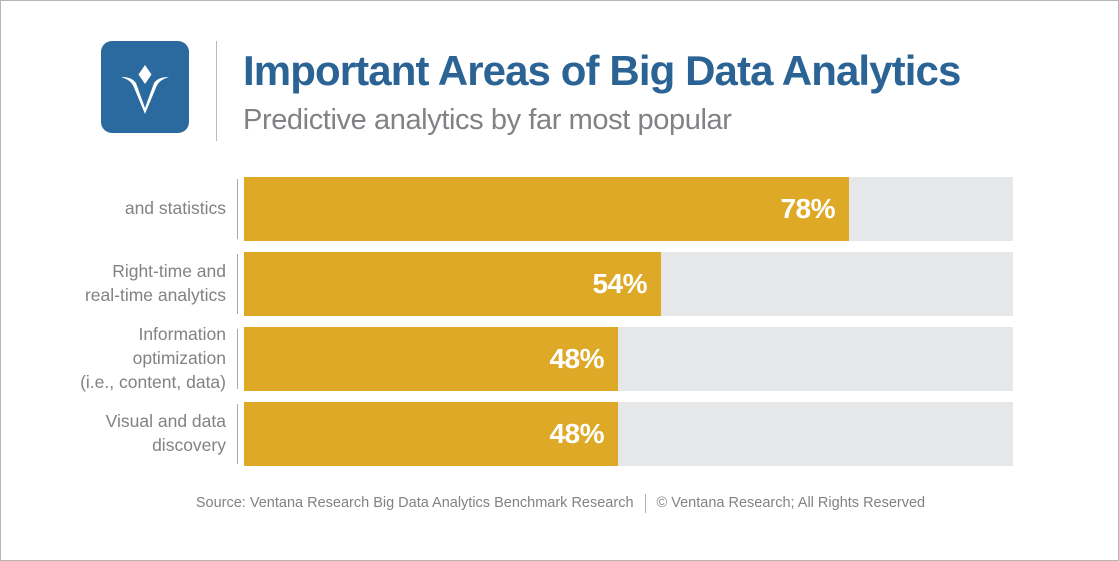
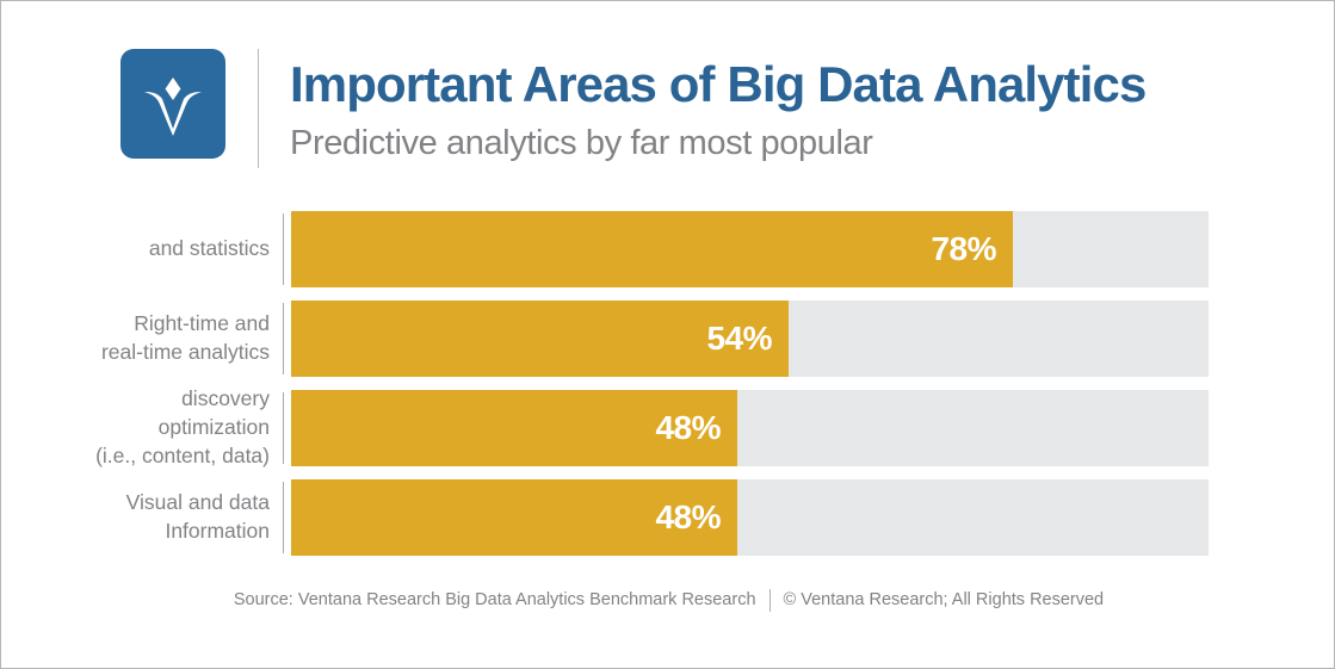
  Important Areas of Big Data Analytics
  Predictive analytics by far most popular
  and statistics
  78%
  Right-time and
  real-time analytics
  54%
- Information
+ discovery
  optimization
  (i.e., content, data)
  48%
  Visual and data
- discovery
+ Information
  48%
  Source: Ventana Research Big Data Analytics Benchmark Research
  © Ventana Research; All Rights Reserved
